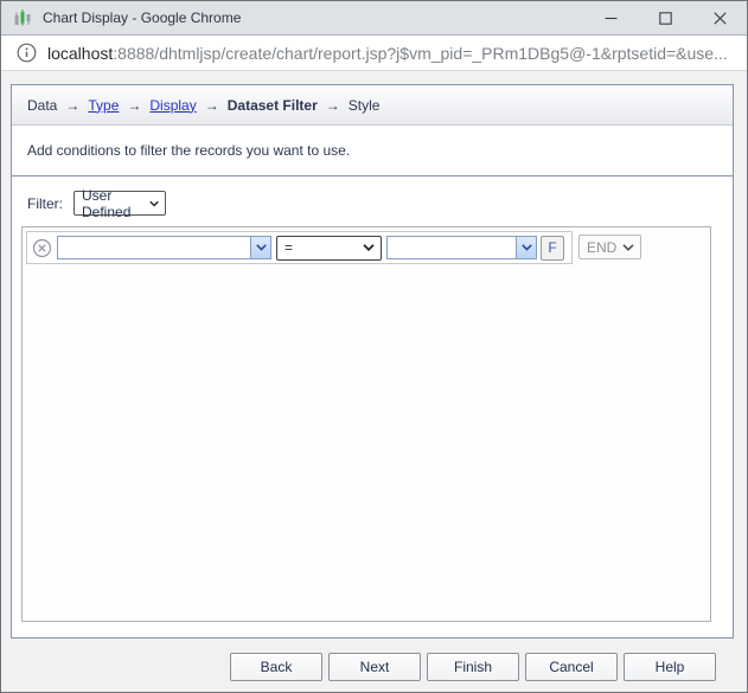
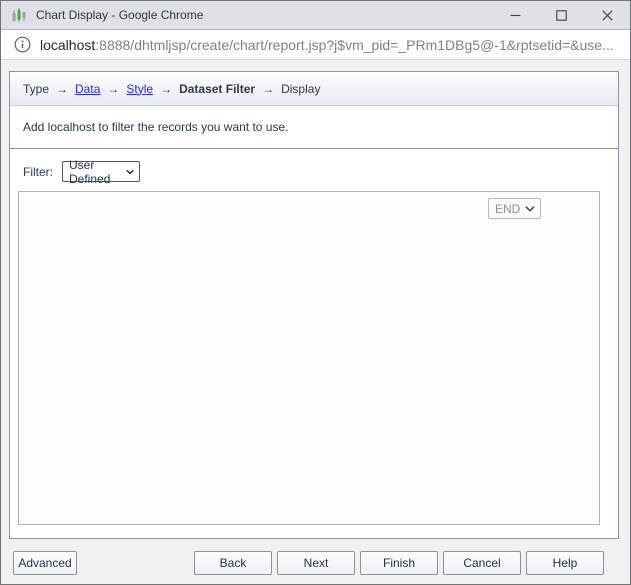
  Chart Display - Google Chrome
  localhost:8888/dhtmljsp/create/chart/report.jsp?j$vm_pid=_PRm1DBg5@-1&rptsetid=&use...
- Data
+ Type
  →
- Type
+ Data
  →
- Display
+ Style
  →
  Dataset Filter
  →
- Style
+ Display
- Add conditions to filter the records you want to use.
+ Add localhost to filter the records you want to use.
  Filter:
  User Defined
- =
- F
  END
+ Advanced
  Back
  Next
  Finish
  Cancel
  Help
